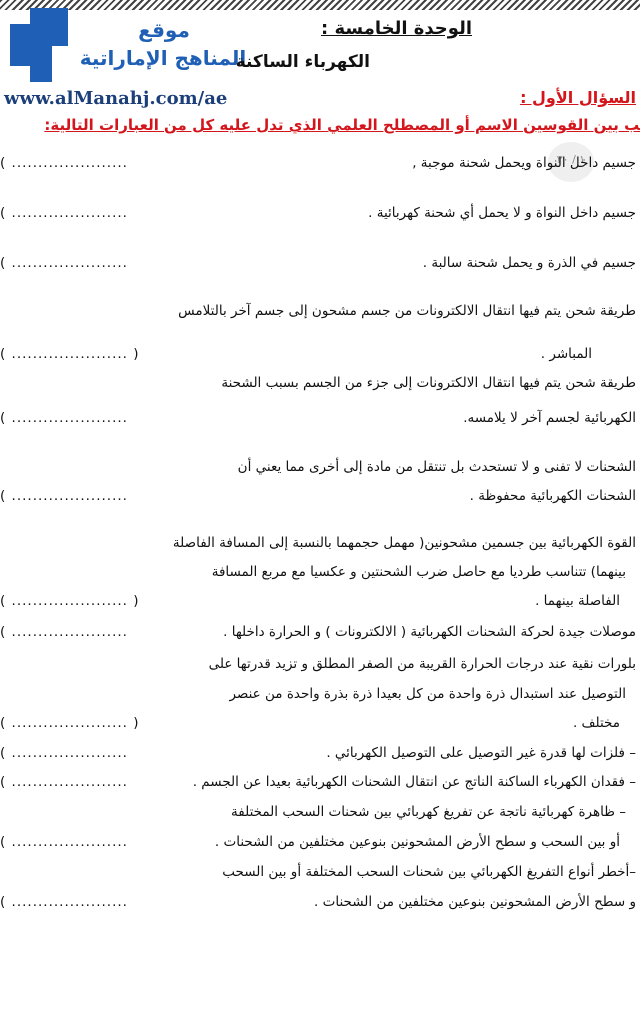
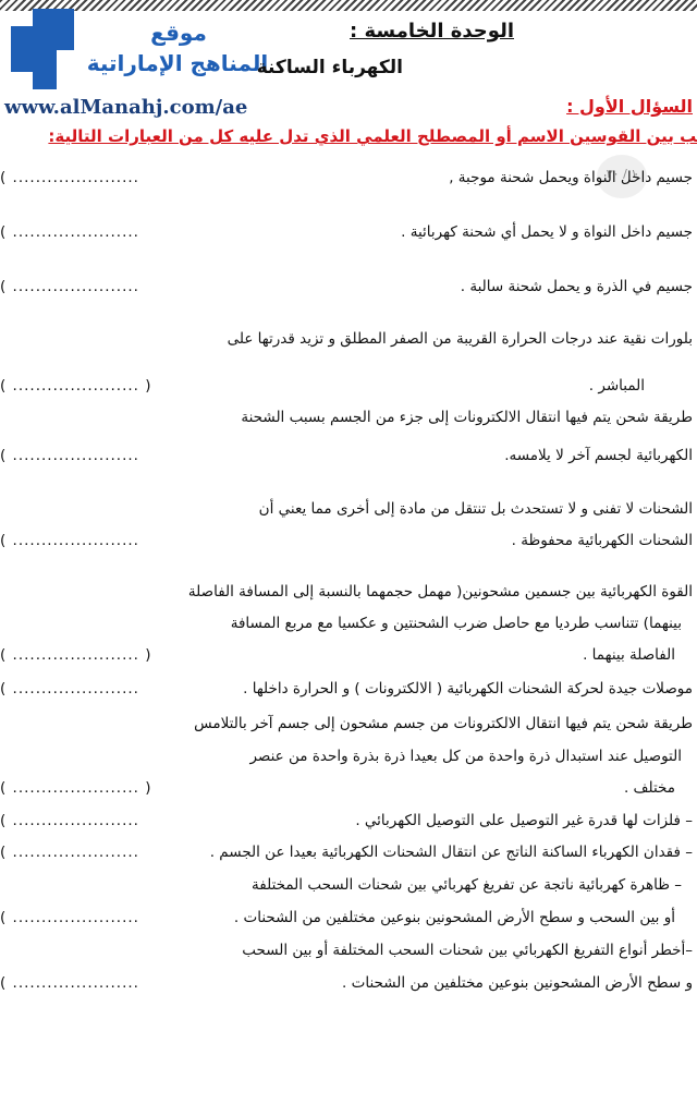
  موقع
  المناهج الإماراتية
  www.alManahj.com/ae
  الوحدة الخامسة :
  الكهرباء الساكنة
  السؤال الأول :
  ب بين القوسين الاسم أو المصطلح العلمي الذي تدل عليه كل من العبارات التالية:
  ١ / ٣٠
  جسيم داخل النواة ويحمل شحنة موجبة ,
  ( ......................
  جسيم داخل النواة و لا يحمل أي شحنة كهربائية .
  ( ......................
  جسيم في الذرة و يحمل شحنة سالبة .
  ( ......................
- طريقة شحن يتم فيها انتقال الالكترونات من جسم مشحون إلى جسم آخر بالتلامس
+ بلورات نقية عند درجات الحرارة القريبة من الصفر المطلق و تزيد قدرتها على
  المباشر .
  ( ...................... )
  طريقة شحن يتم فيها انتقال الالكترونات إلى جزء من الجسم بسبب الشحنة
  الكهربائية لجسم آخر لا يلامسه.
  ( ......................
  الشحنات لا تفنى و لا تستحدث بل تنتقل من مادة إلى أخرى مما يعني أن
  الشحنات الكهربائية محفوظة .
  ( ......................
  القوة الكهربائية بين جسمين مشحونين( مهمل حجمهما بالنسبة إلى المسافة الفاصلة
  بينهما) تتناسب طرديا مع حاصل ضرب الشحنتين و عكسيا مع مربع المسافة
  الفاصلة بينهما .
  ( ...................... )
  موصلات جيدة لحركة الشحنات الكهربائية ( الالكترونات ) و الحرارة داخلها .
  ( ......................
- بلورات نقية عند درجات الحرارة القريبة من الصفر المطلق و تزيد قدرتها على
+ طريقة شحن يتم فيها انتقال الالكترونات من جسم مشحون إلى جسم آخر بالتلامس
  التوصيل عند استبدال ذرة واحدة من كل بعيدا ذرة بذرة واحدة من عنصر
  مختلف .
  ( ...................... )
  – فلزات لها قدرة غير التوصيل على التوصيل الكهربائي .
  ( ......................
  – فقدان الكهرباء الساكنة الناتج عن انتقال الشحنات الكهربائية بعيدا عن الجسم .
  ( ......................
  – ظاهرة كهربائية ناتجة عن تفريغ كهربائي بين شحنات السحب المختلفة
  أو بين السحب و سطح الأرض المشحونين بنوعين مختلفين من الشحنات .
  ( ......................
  –أخطر أنواع التفريغ الكهربائي بين شحنات السحب المختلفة أو بين السحب
  و سطح الأرض المشحونين بنوعين مختلفين من الشحنات .
  ( ......................
